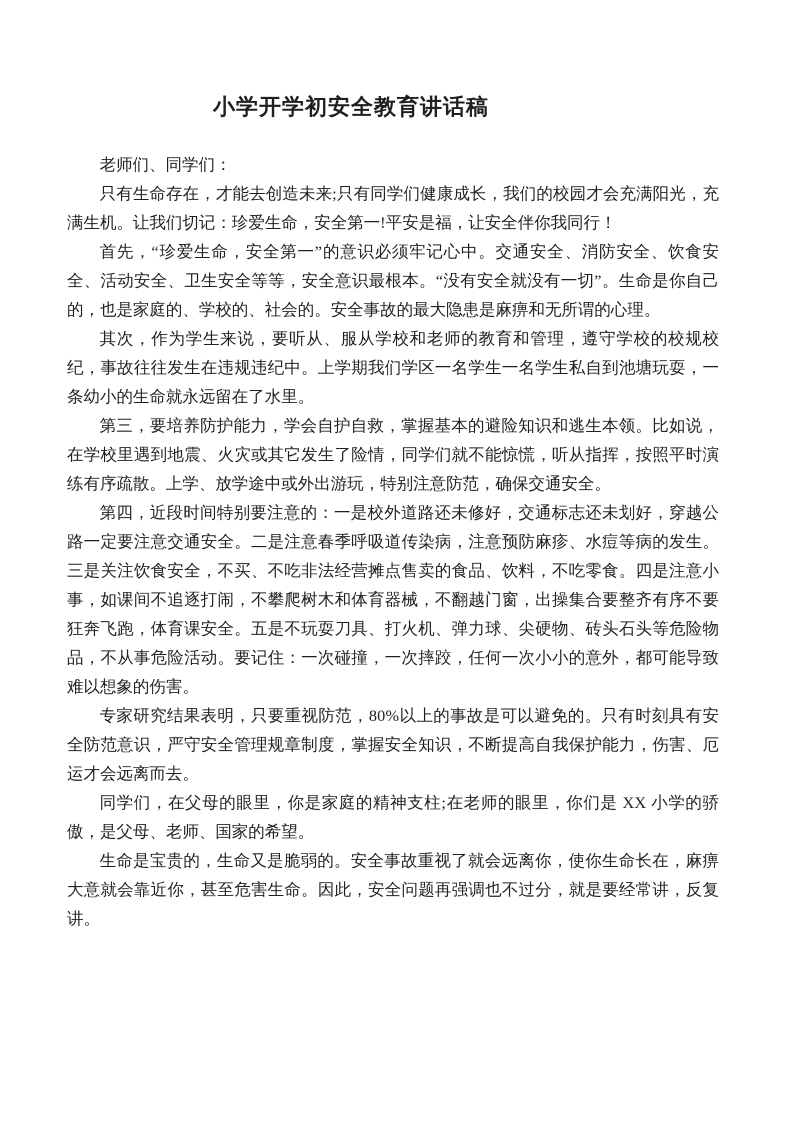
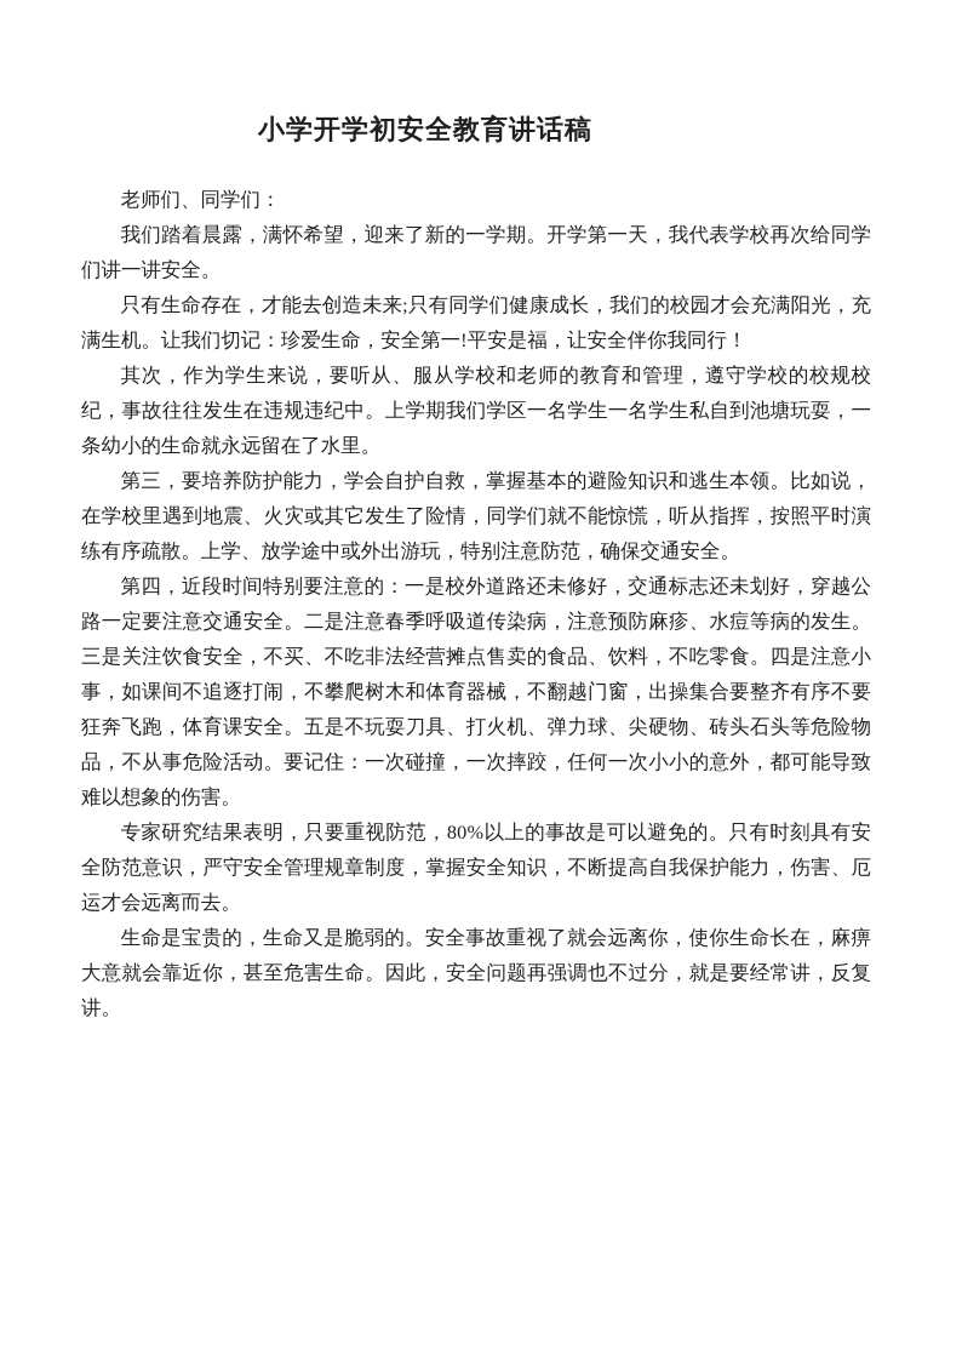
  小学开学初安全教育讲话稿
  老师们、同学们：
+ 我们踏着晨露，满怀希望，迎来了新的一学期。开学第一天，我代表学校再次给同学们讲一讲安全。
  只有生命存在，才能去创造未来;只有同学们健康成长，我们的校园才会充满阳光，充满生机。让我们切记：珍爱生命，安全第一!平安是福，让安全伴你我同行！
- 首先，“珍爱生命，安全第一”的意识必须牢记心中。交通安全、消防安全、饮食安全、活动安全、卫生安全等等，安全意识最根本。“没有安全就没有一切”。生命是你自己的，也是家庭的、学校的、社会的。安全事故的最大隐患是麻痹和无所谓的心理。
  其次，作为学生来说，要听从、服从学校和老师的教育和管理，遵守学校的校规校纪，事故往往发生在违规违纪中。上学期我们学区一名学生一名学生私自到池塘玩耍，一条幼小的生命就永远留在了水里。
  第三，要培养防护能力，学会自护自救，掌握基本的避险知识和逃生本领。比如说，在学校里遇到地震、火灾或其它发生了险情，同学们就不能惊慌，听从指挥，按照平时演练有序疏散。上学、放学途中或外出游玩，特别注意防范，确保交通安全。
  第四，近段时间特别要注意的：一是校外道路还未修好，交通标志还未划好，穿越公路一定要注意交通安全。二是注意春季呼吸道传染病，注意预防麻疹、水痘等病的发生。三是关注饮食安全，不买、不吃非法经营摊点售卖的食品、饮料，不吃零食。四是注意小事，如课间不追逐打闹，不攀爬树木和体育器械，不翻越门窗，出操集合要整齐有序不要狂奔飞跑，体育课安全。五是不玩耍刀具、打火机、弹力球、尖硬物、砖头石头等危险物品，不从事危险活动。要记住：一次碰撞，一次摔跤，任何一次小小的意外，都可能导致难以想象的伤害。
  专家研究结果表明，只要重视防范，80%以上的事故是可以避免的。只有时刻具有安全防范意识，严守安全管理规章制度，掌握安全知识，不断提高自我保护能力，伤害、厄运才会远离而去。
- 同学们，在父母的眼里，你是家庭的精神支柱;在老师的眼里，你们是 XX 小学的骄傲，是父母、老师、国家的希望。
  生命是宝贵的，生命又是脆弱的。安全事故重视了就会远离你，使你生命长在，麻痹大意就会靠近你，甚至危害生命。因此，安全问题再强调也不过分，就是要经常讲，反复讲。
